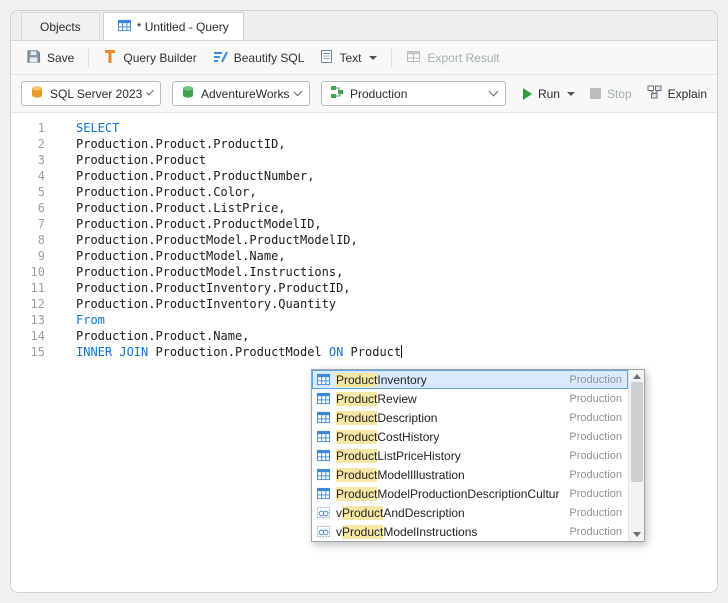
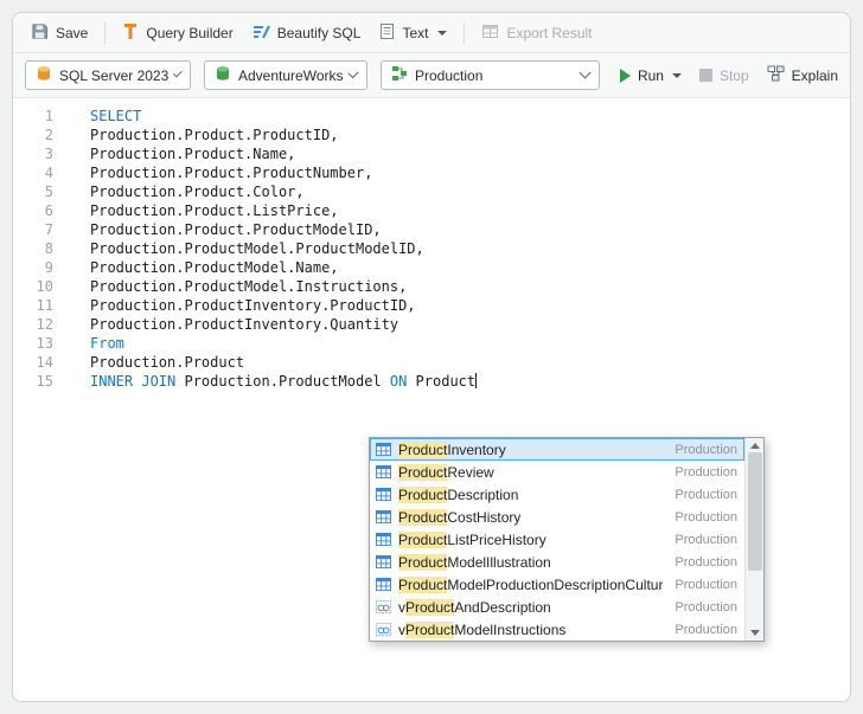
- Objects
- * Untitled - Query
  Save
  Query Builder
  Beautify SQL
  Text
  Export Result
  SQL Server 2023
  AdventureWorks
  Production
  Run
  Stop
  Explain
  1
  2
  3
  4
  5
  6
  7
  8
  9
  10
  11
  12
  13
  14
  15
  SELECT
  Production.Product.ProductID,
- Production.Product
+ Production.Product.Name,
  Production.Product.ProductNumber,
  Production.Product.Color,
  Production.Product.ListPrice,
  Production.Product.ProductModelID,
  Production.ProductModel.ProductModelID,
  Production.ProductModel.Name,
  Production.ProductModel.Instructions,
  Production.ProductInventory.ProductID,
  Production.ProductInventory.Quantity
  From
- Production.Product.Name,
+ Production.Product
  INNER JOIN Production.ProductModel ON Product
  ProductInventory
  Production
  ProductReview
  Production
  ProductDescription
  Production
  ProductCostHistory
  Production
  ProductListPriceHistory
  Production
  ProductModelIllustration
  Production
  ProductModelProductionDescriptionCultur
  Production
  vProductAndDescription
  Production
  vProductModelInstructions
  Production
